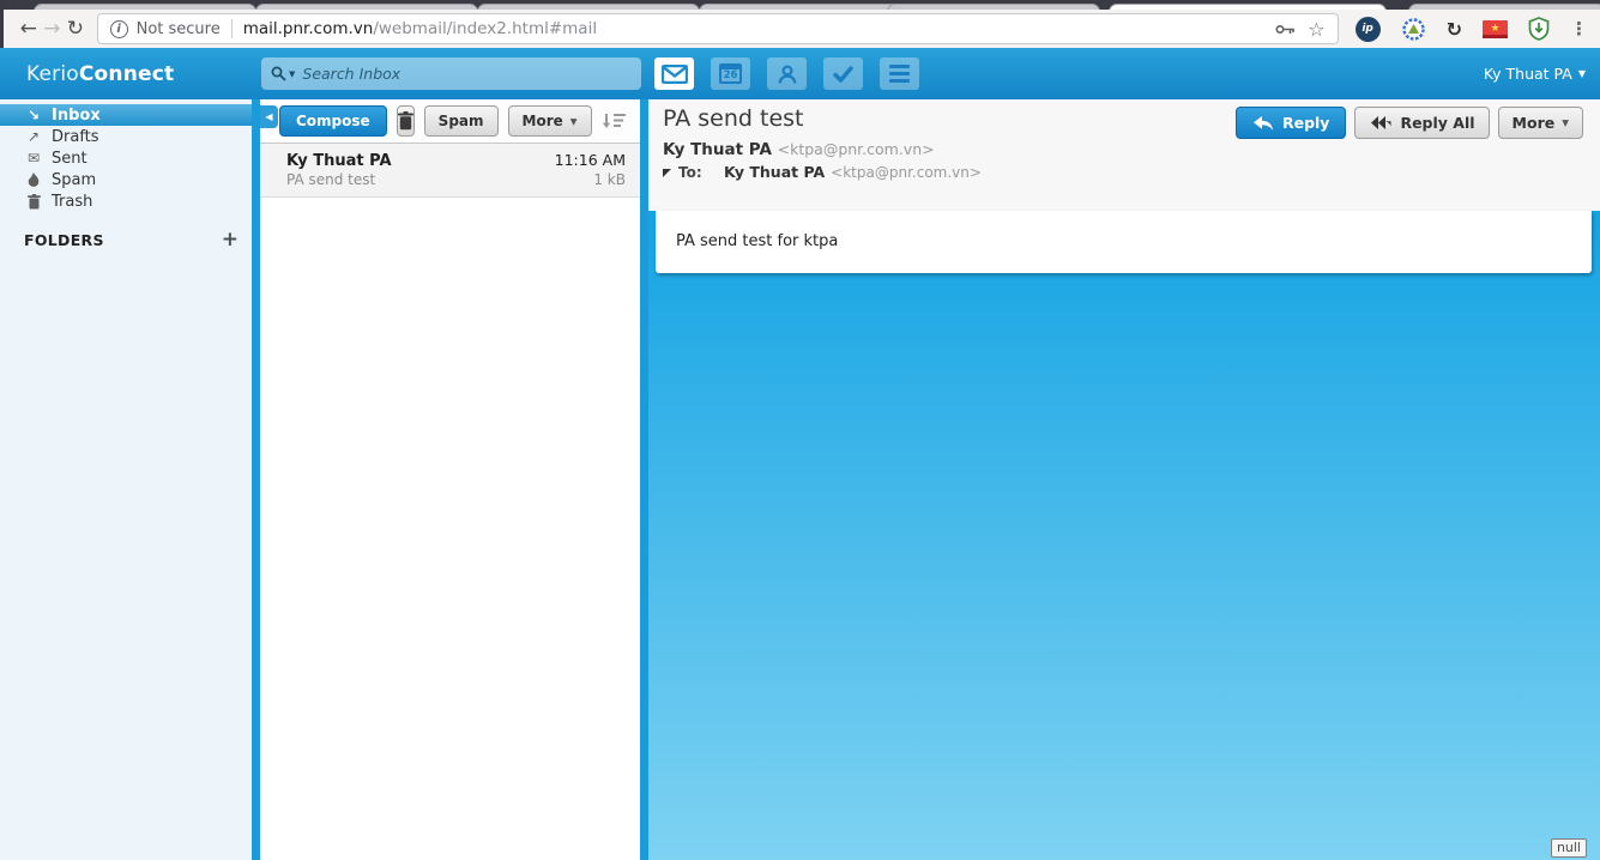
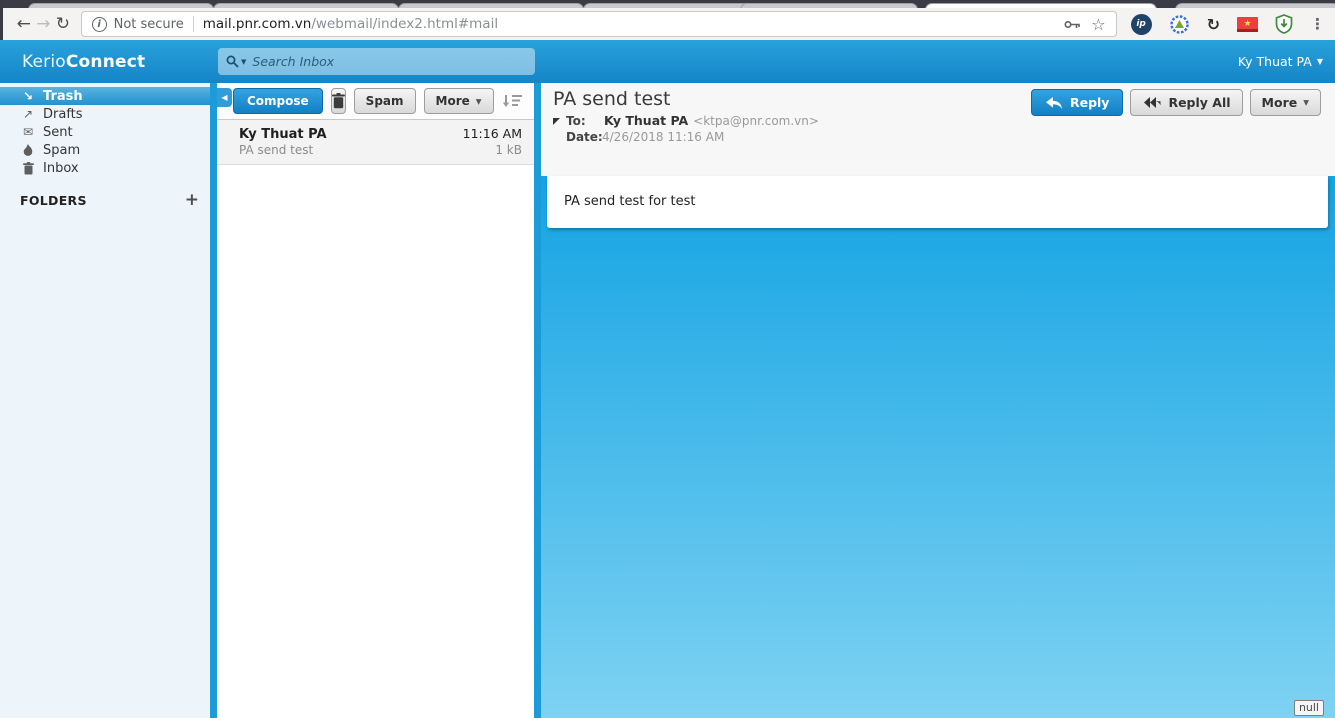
  ←
  →
  ↻
  i
  Not secure
  mail.pnr.com.vn
  /webmail/index2.html#mail
  ☆
  ip
  ↻
  ★
  ⋮
  KerioConnect
  ▼
  Search Inbox
- 26
  Ky Thuat PA
  ▼
  ↘
- Inbox
+ Trash
  ↗
  Drafts
  ✉
  Sent
  Spam
- Trash
+ Inbox
  FOLDERS
  +
  ◀
  Compose
  Spam
  More
  ▼
  Ky Thuat PA
  11:16 AM
  PA send test
  1 kB
  PA send test
- Ky Thuat PA <ktpa@pnr.com.vn>
  To:
  Ky Thuat PA
  <ktpa@pnr.com.vn>
+ Date:
+ 4/26/2018 11:16 AM
  Reply
  Reply All
  More
  ▼
- PA send test for ktpa
+ PA send test for test
  null
